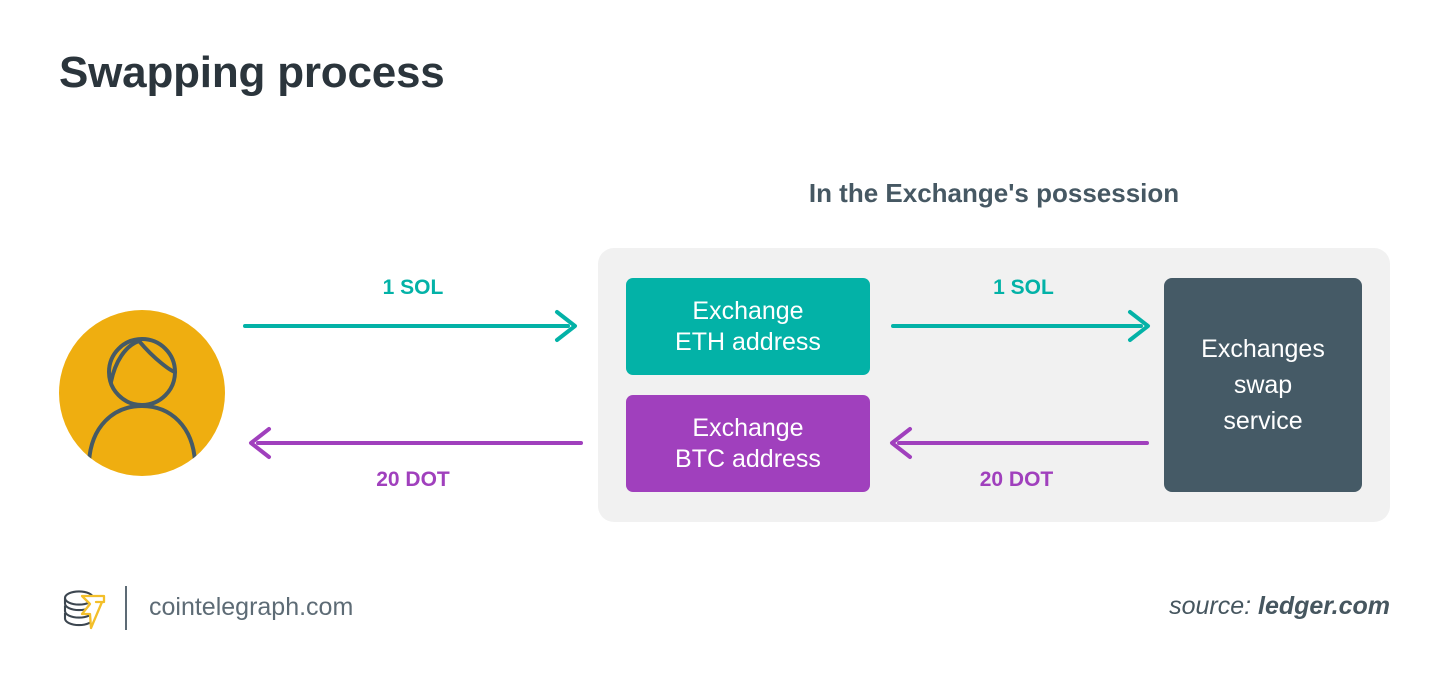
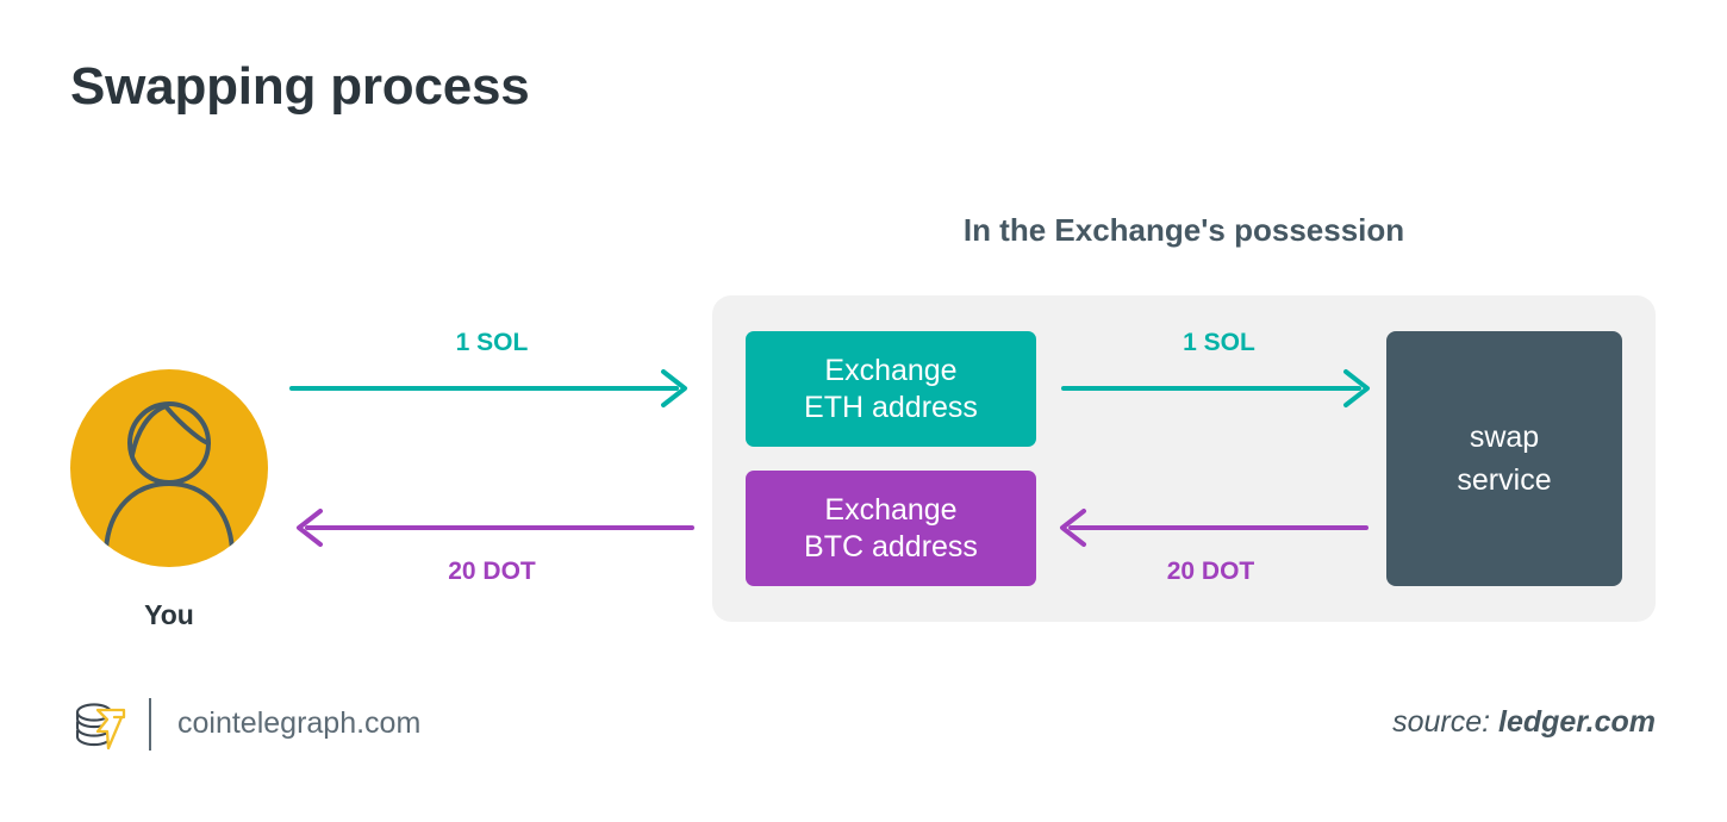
  Swapping process
  In the Exchange's possession
  Exchange
  ETH address
  Exchange
  BTC address
- Exchanges
  swap
  service
  1 SOL
  1 SOL
  20 DOT
  20 DOT
+ You
  cointelegraph.com
  source: ledger.com
